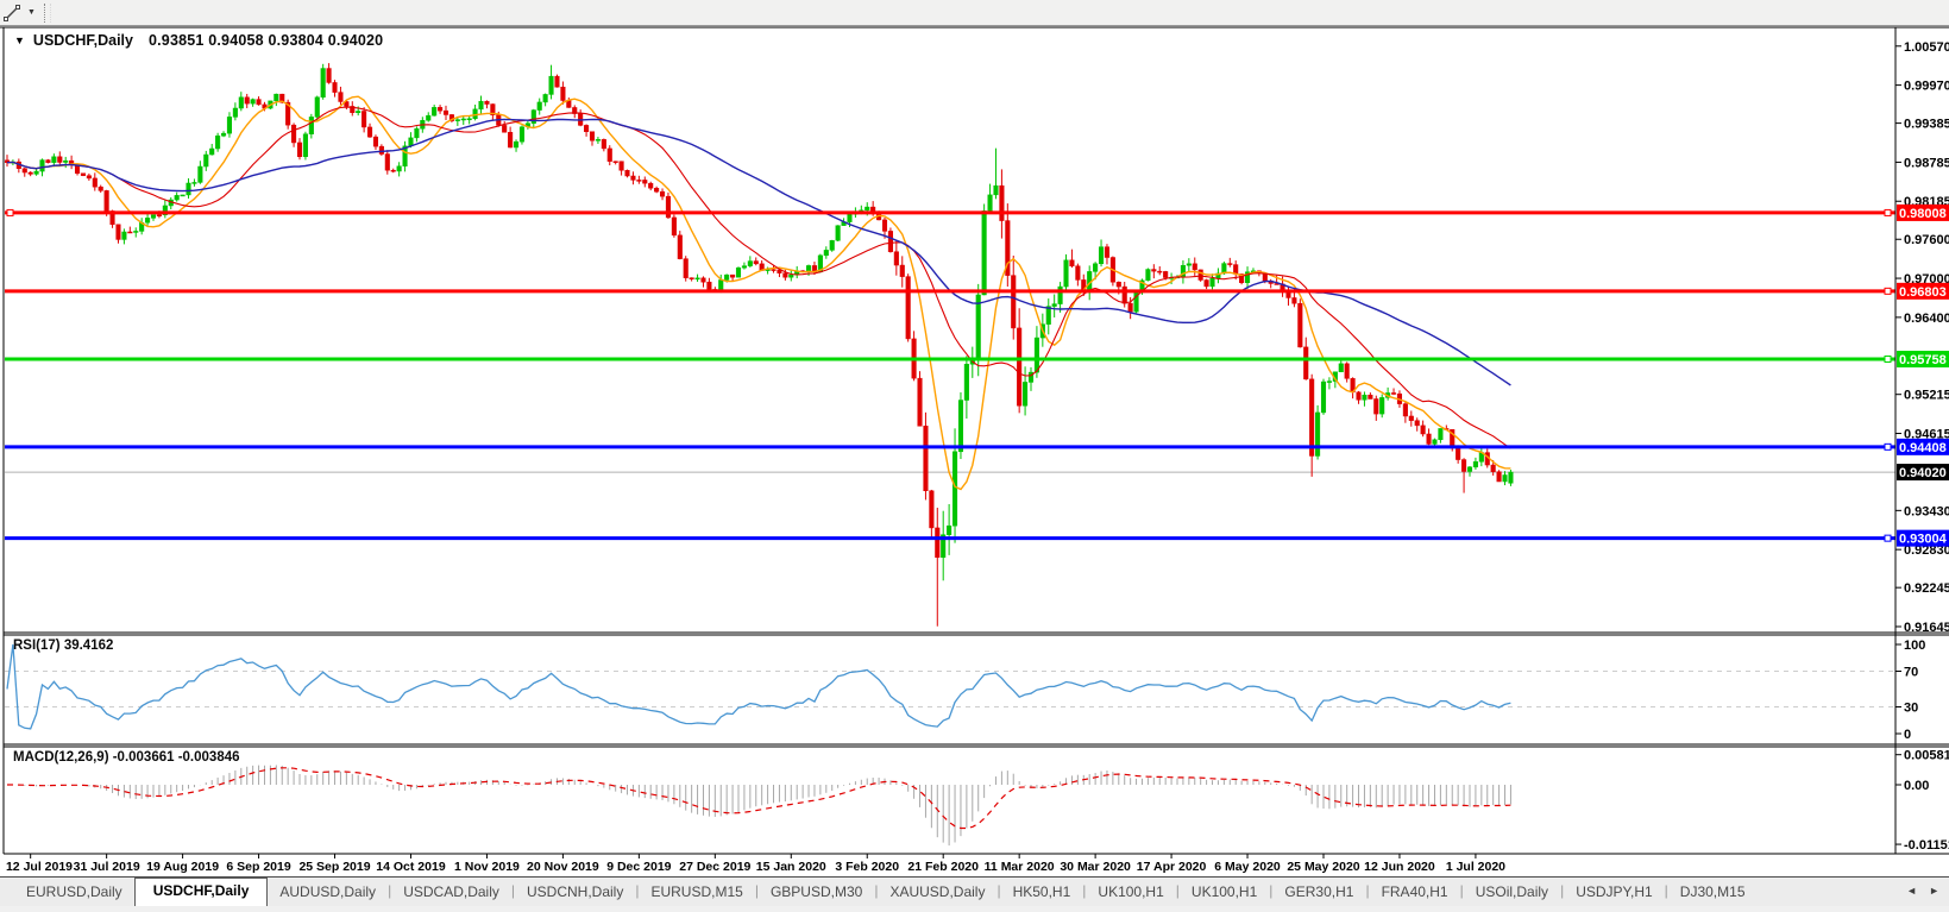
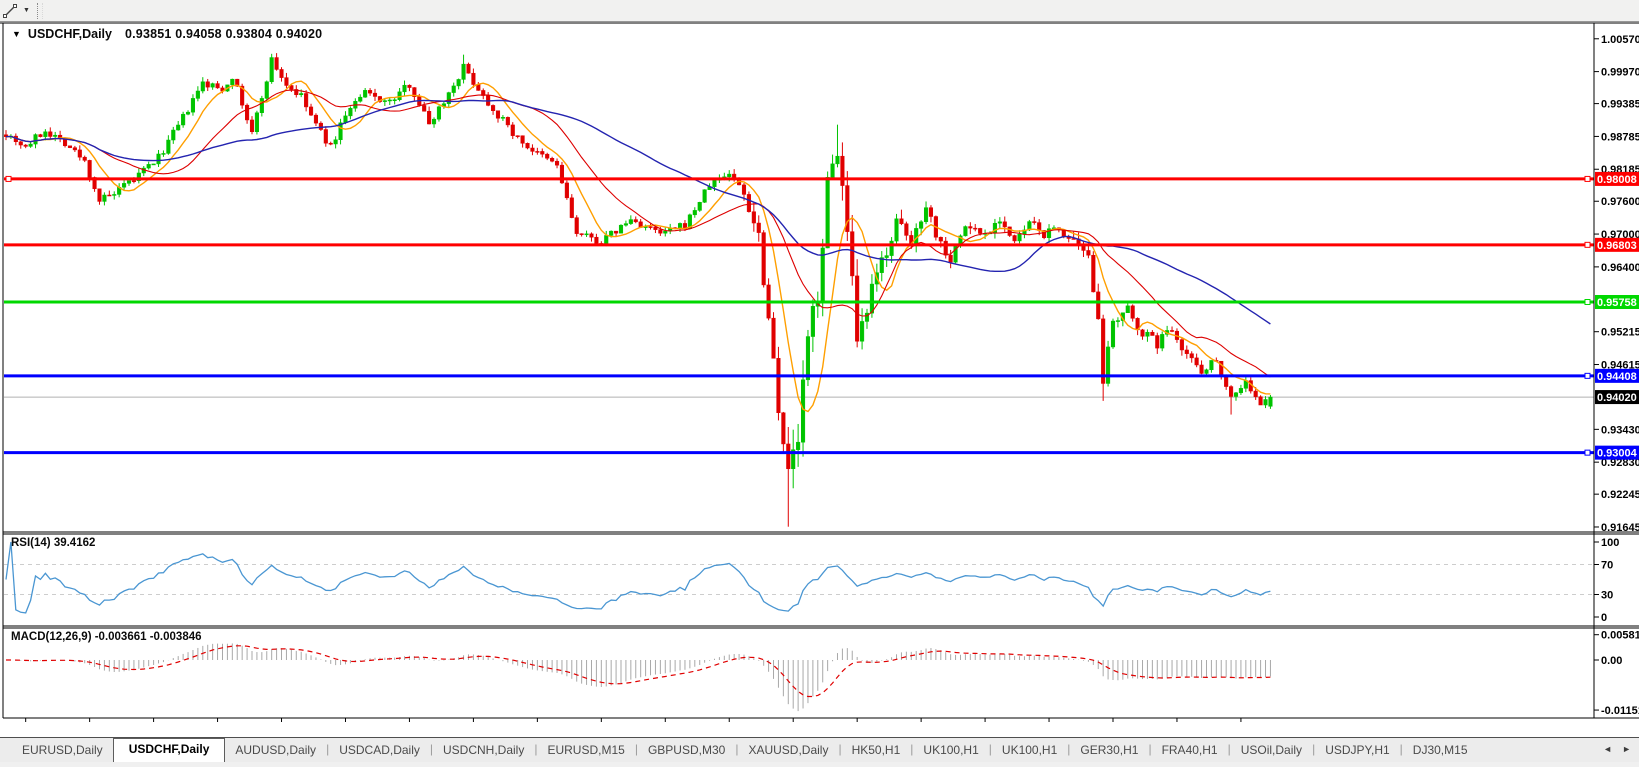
  1.00570
  0.99970
  0.99385
  0.98785
  0.98185
  0.97600
  0.97000
  0.96400
  0.95215
  0.94615
  0.93430
  0.92830
  0.92245
  0.91645
  0.98008
  0.96803
  0.95758
  0.94408
  0.93004
  0.94020
  100
  70
  30
  0
  0.00581
  0.00
  -0.0115
- 12 Jul 2019
- 31 Jul 2019
- 19 Aug 2019
- 6 Sep 2019
- 25 Sep 2019
- 14 Oct 2019
- 1 Nov 2019
- 20 Nov 2019
- 9 Dec 2019
- 27 Dec 2019
- 15 Jan 2020
- 3 Feb 2020
- 21 Feb 2020
- 11 Mar 2020
- 30 Mar 2020
- 17 Apr 2020
- 6 May 2020
- 25 May 2020
- 12 Jun 2020
- 1 Jul 2020
  ▼
  USDCHF,Daily
  0.93851 0.94058 0.93804 0.94020
- RSI(17) 39.4162
+ RSI(14) 39.4162
  MACD(12,26,9) -0.003661 -0.003846
  EURUSD,Daily
  USDCHF,Daily
  AUDUSD,Daily
  |
  USDCAD,Daily
  |
  USDCNH,Daily
  |
  EURUSD,M15
  |
  GBPUSD,M30
  |
  XAUUSD,Daily
  |
  HK50,H1
  |
  UK100,H1
  |
  UK100,H1
  |
  GER30,H1
  |
  FRA40,H1
  |
  USOil,Daily
  |
  USDJPY,H1
  |
  DJ30,M15
  ◄
  ►
